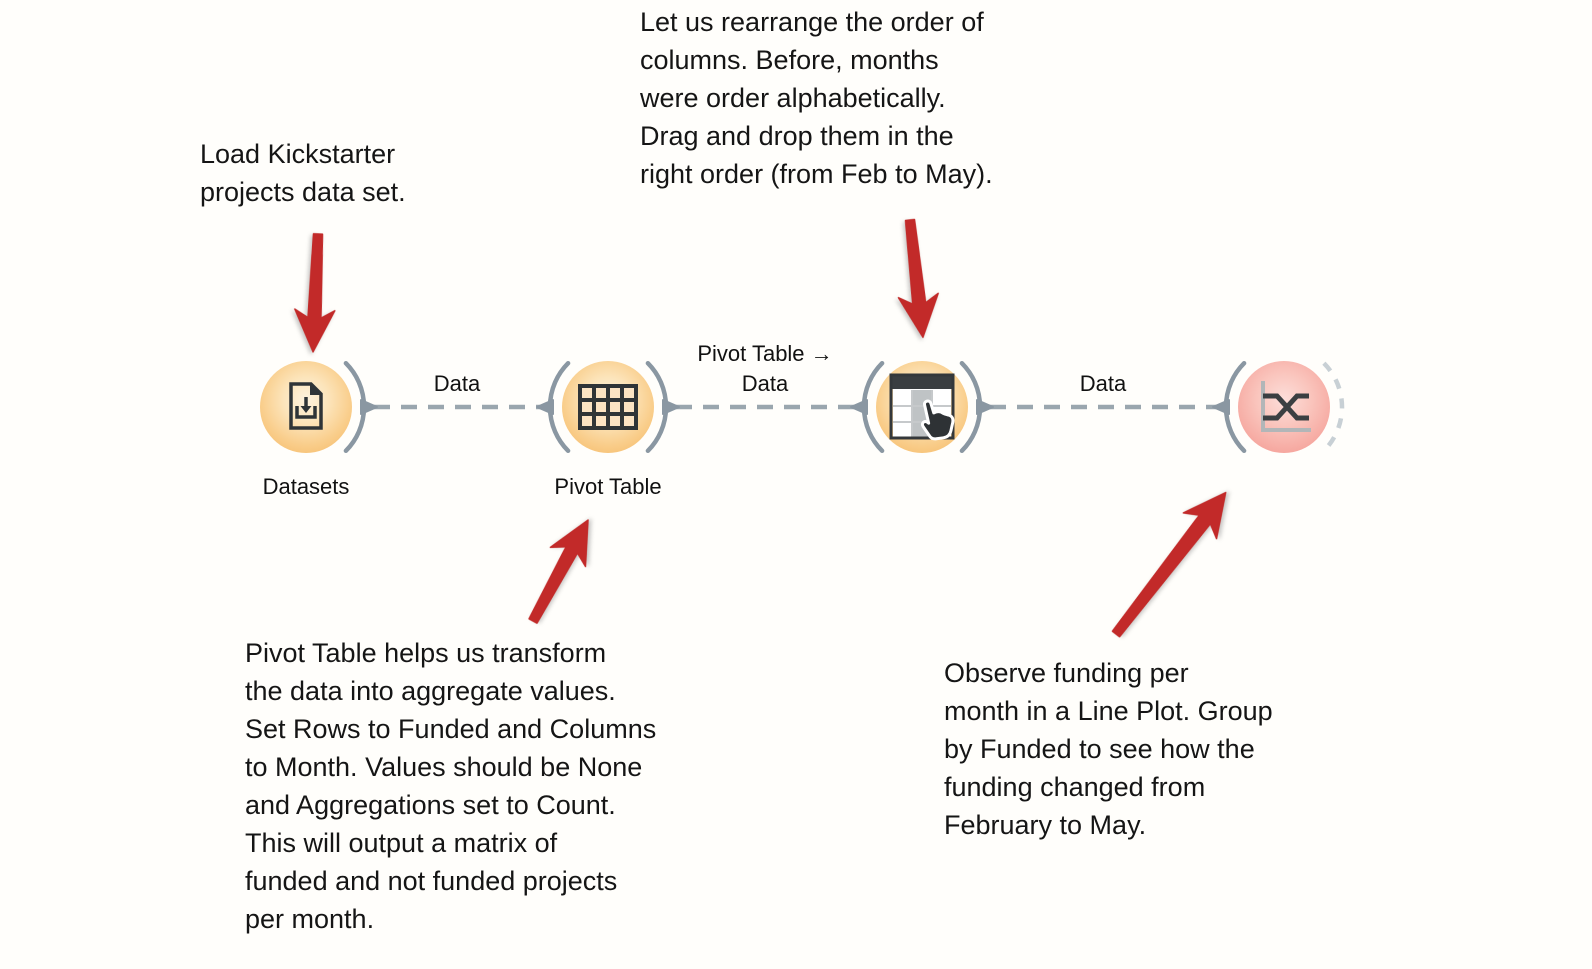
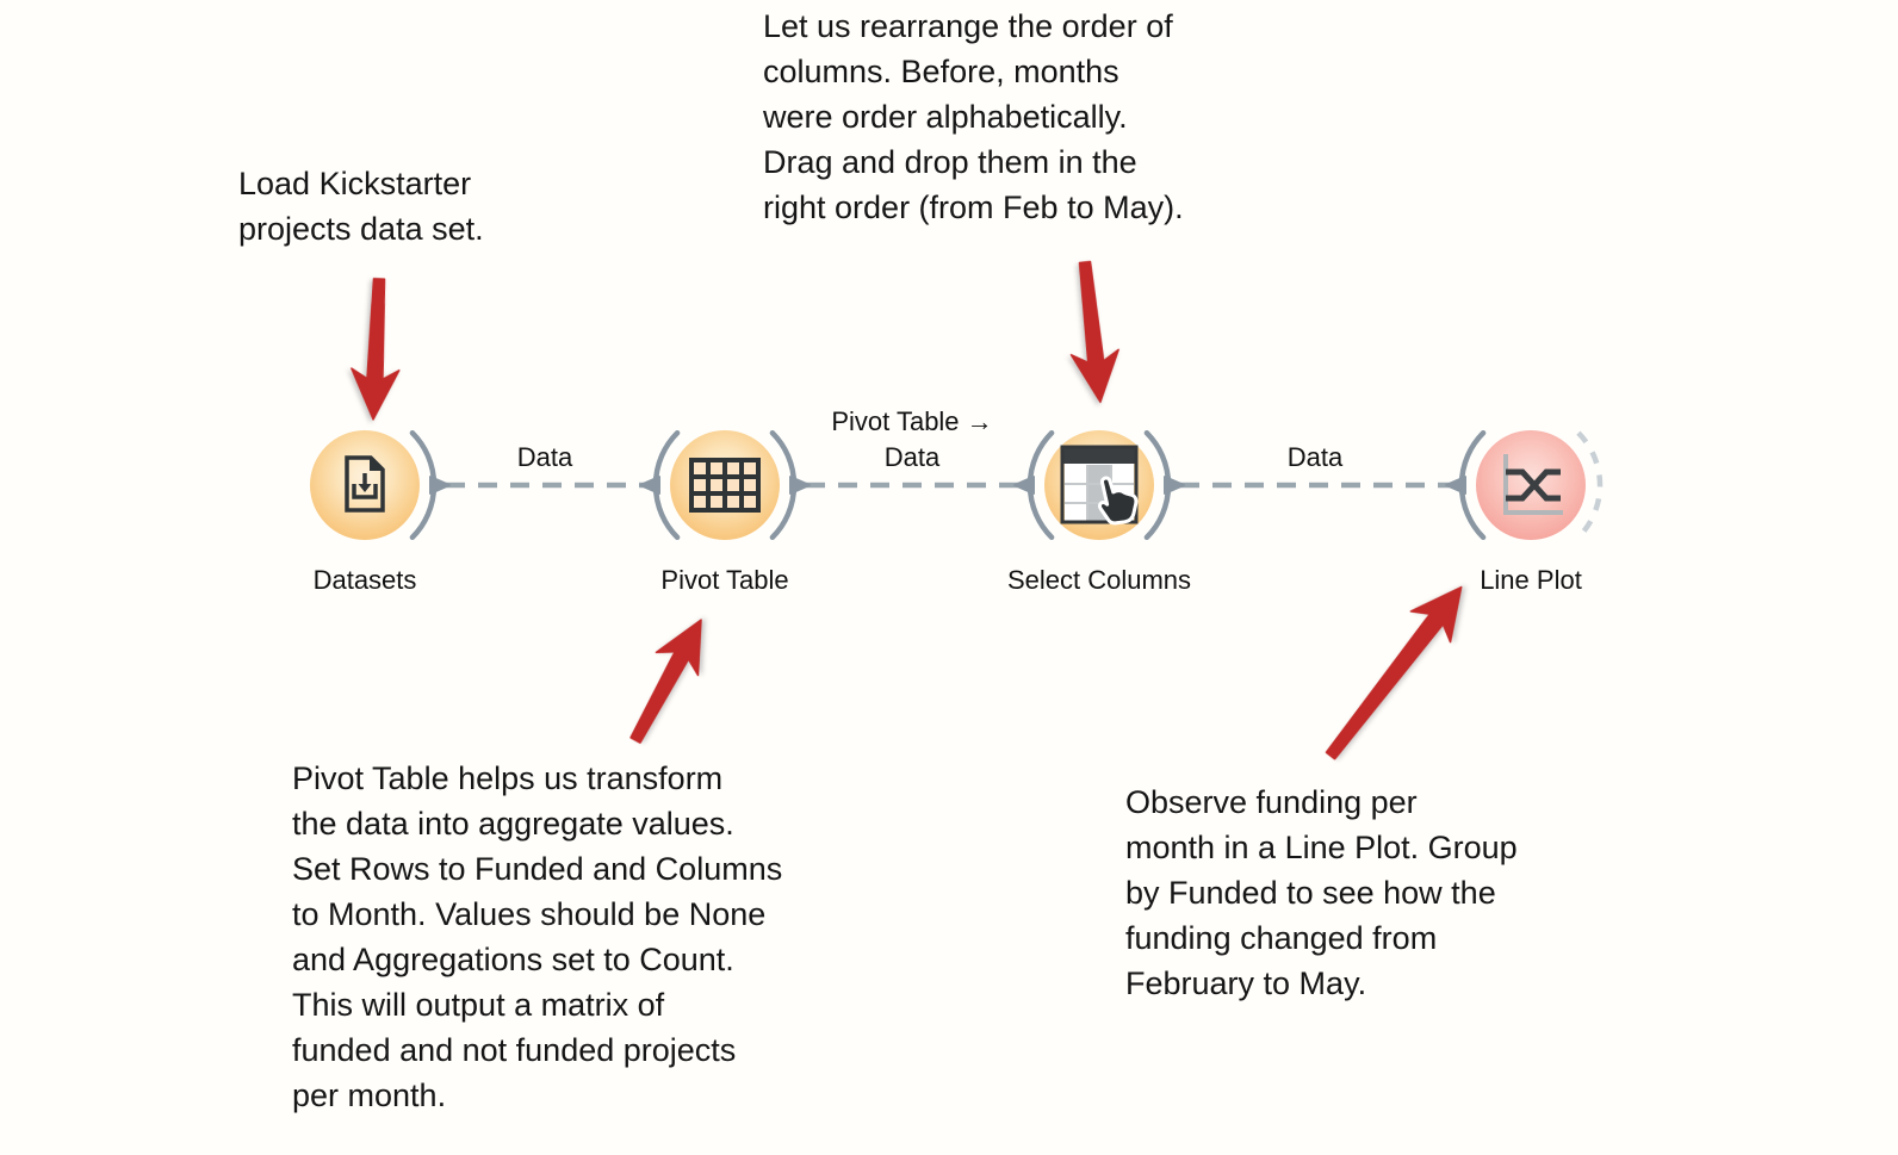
  Load Kickstarter
  projects data set.
  Let us rearrange the order of
  columns. Before, months
  were order alphabetically.
  Drag and drop them in the
  right order (from Feb to May).
  Pivot Table helps us transform
  the data into aggregate values.
  Set Rows to Funded and Columns
  to Month. Values should be None
  and Aggregations set to Count.
  This will output a matrix of
  funded and not funded projects
  per month.
  Observe funding per
  month in a Line Plot. Group
  by Funded to see how the
  funding changed from
  February to May.
  Datasets
  Pivot Table
+ Select Columns
+ Line Plot
  Data
  Pivot Table →
  Data
  Data
